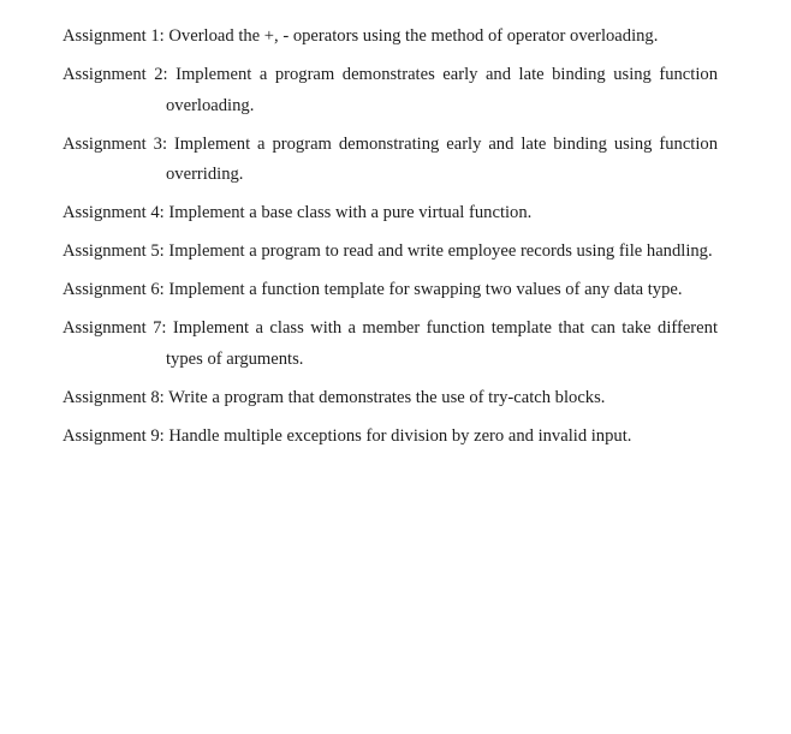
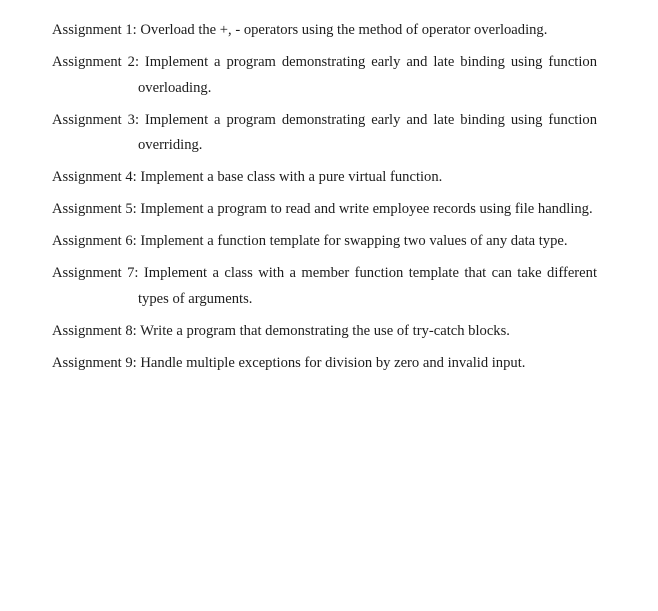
  Assignment 1: Overload the +, - operators using the method of operator overloading.
- Assignment 2: Implement a program demonstrates early and late binding using function overloading.
+ Assignment 2: Implement a program demonstrating early and late binding using function overloading.
  Assignment 3: Implement a program demonstrating early and late binding using function overriding.
  Assignment 4: Implement a base class with a pure virtual function.
  Assignment 5: Implement a program to read and write employee records using file handling.
  Assignment 6: Implement a function template for swapping two values of any data type.
  Assignment 7: Implement a class with a member function template that can take different types of arguments.
- Assignment 8: Write a program that demonstrates the use of try-catch blocks.
+ Assignment 8: Write a program that demonstrating the use of try-catch blocks.
  Assignment 9: Handle multiple exceptions for division by zero and invalid input.
